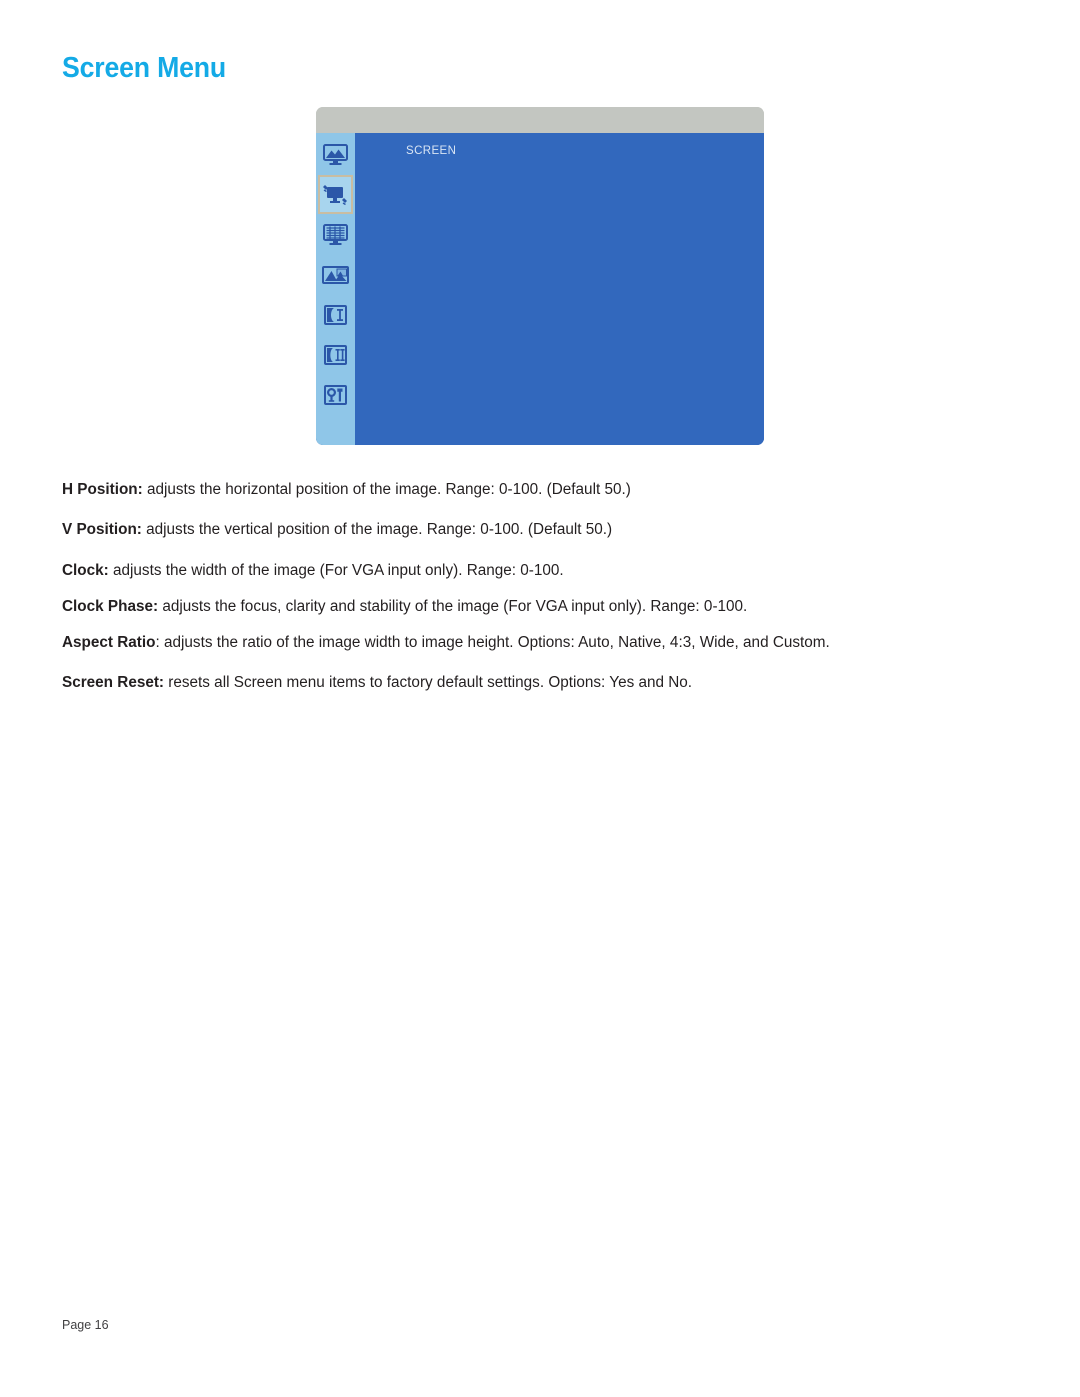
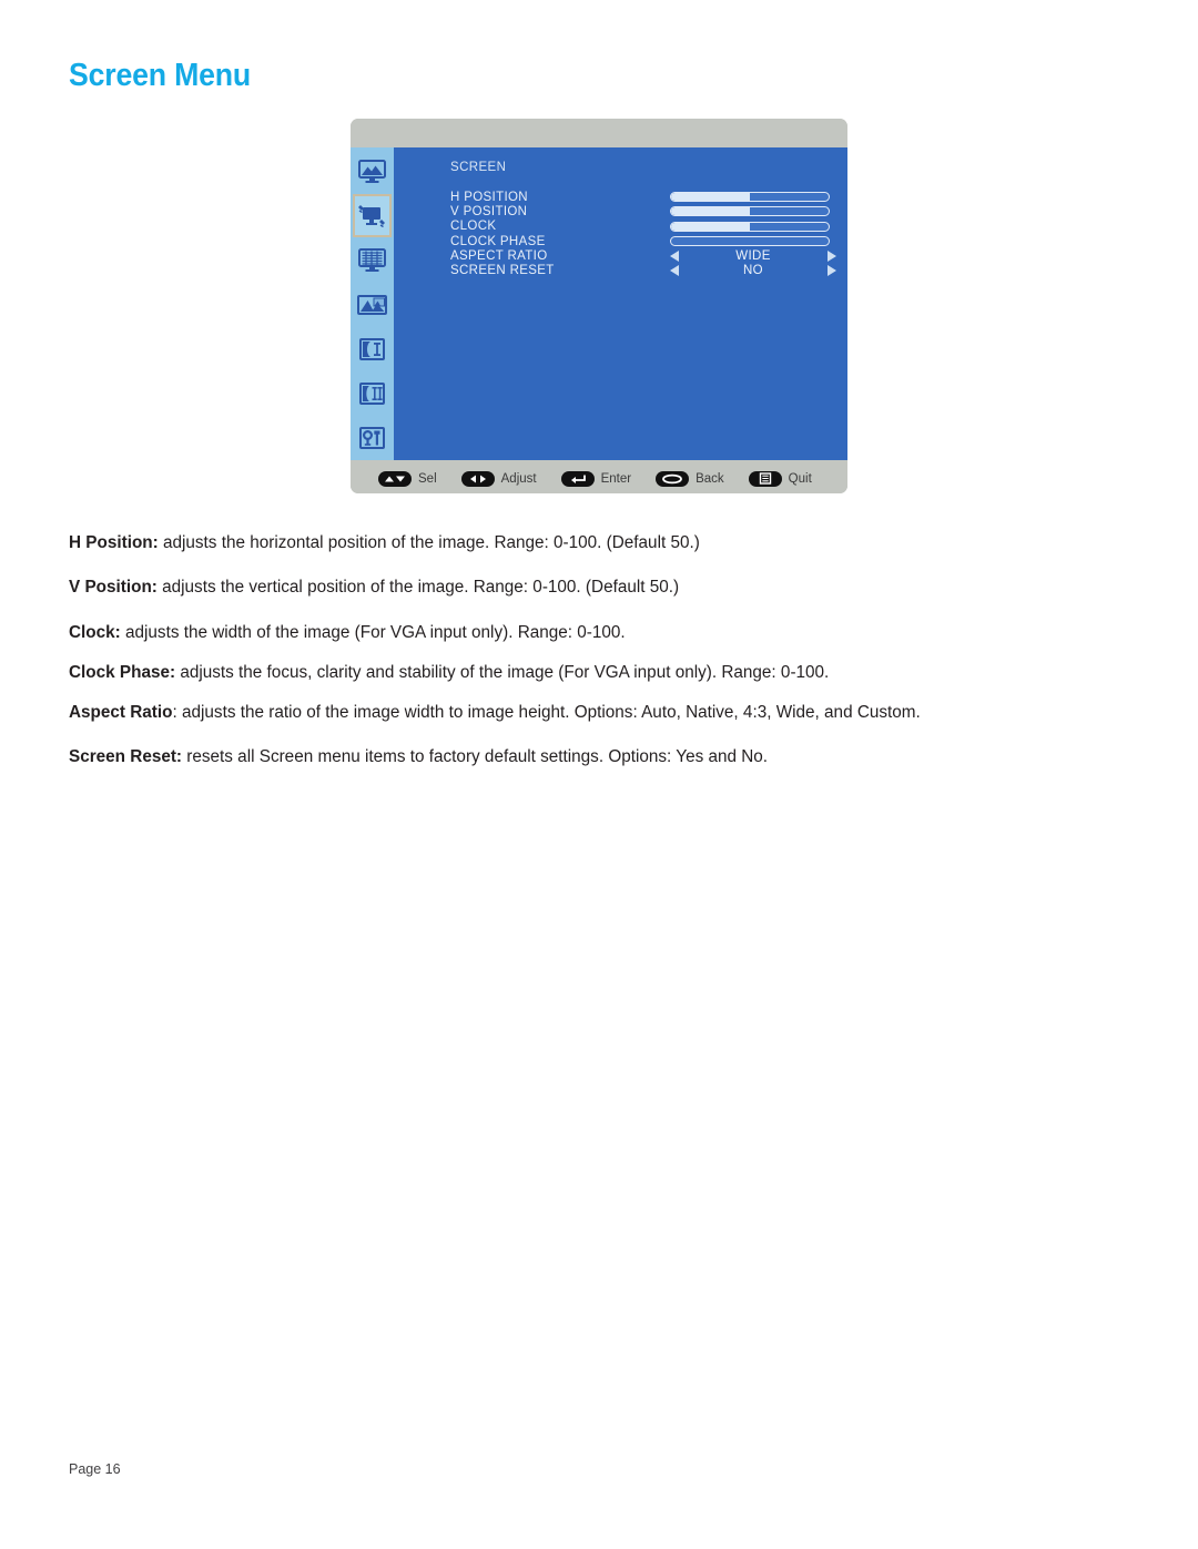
  Screen Menu
  SCREEN
+ H POSITION
+ V POSITION
+ CLOCK
+ CLOCK PHASE
+ ASPECT RATIO
+ WIDE
+ SCREEN RESET
+ NO
+ Sel
+ Adjust
+ Enter
+ Back
+ Quit
  H Position: adjusts the horizontal position of the image. Range: 0-100. (Default 50.)
  V Position: adjusts the vertical position of the image. Range: 0-100. (Default 50.)
  Clock: adjusts the width of the image (For VGA input only). Range: 0-100.
  Clock Phase: adjusts the focus, clarity and stability of the image (For VGA input only). Range: 0-100.
  Aspect Ratio: adjusts the ratio of the image width to image height. Options: Auto, Native, 4:3, Wide, and Custom.
  Screen Reset: resets all Screen menu items to factory default settings. Options: Yes and No.
  Page 16
